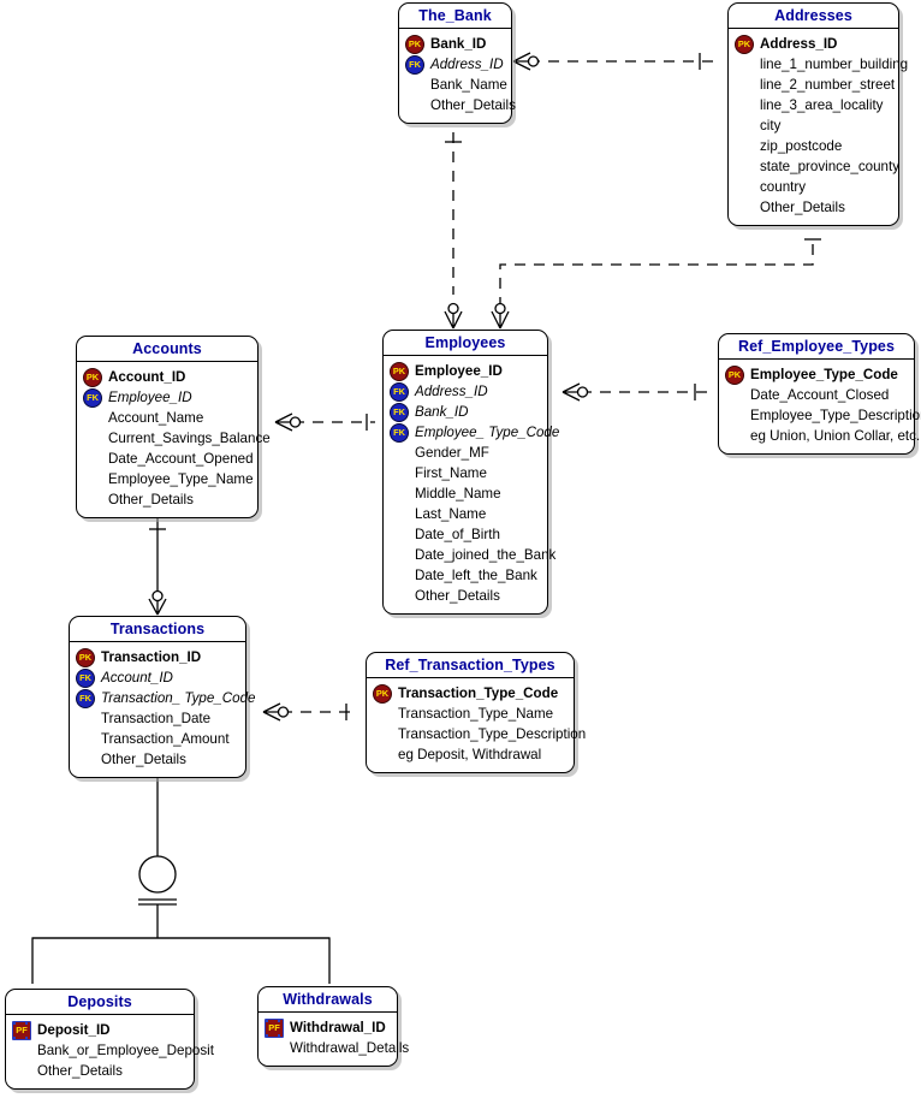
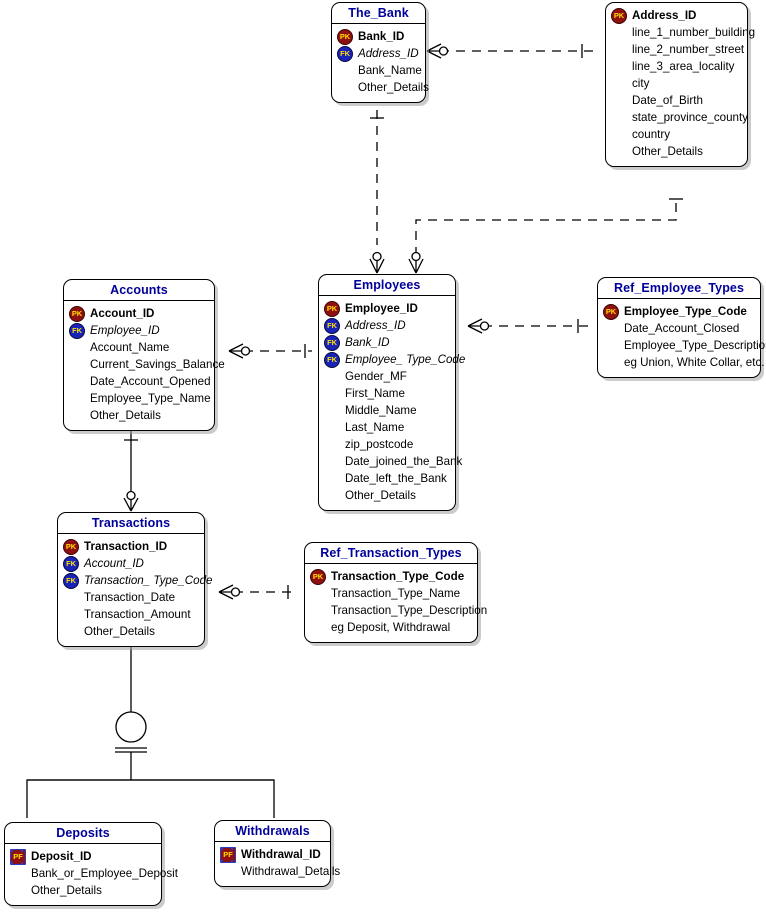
  The_Bank
  PK
  Bank_ID
  FK
  Address_ID
  Bank_Name
  Other_Details
- Addresses
  PK
  Address_ID
  line_1_number_building
  line_2_number_street
  line_3_area_locality
  city
- zip_postcode
+ Date_of_Birth
  state_province_county
  country
  Other_Details
  Accounts
  PK
  Account_ID
  FK
  Employee_ID
  Account_Name
  Current_Savings_Balance
  Date_Account_Opened
  Employee_Type_Name
  Other_Details
  Employees
  PK
  Employee_ID
  FK
  Address_ID
  FK
  Bank_ID
  FK
  Employee_ Type_Code
  Gender_MF
  First_Name
  Middle_Name
  Last_Name
- Date_of_Birth
+ zip_postcode
  Date_joined_the_Bank
  Date_left_the_Bank
  Other_Details
  Ref_Employee_Types
  PK
  Employee_Type_Code
  Date_Account_Closed
  Employee_Type_Descriptio
- eg Union, Union Collar, etc.
+ eg Union, White Collar, etc.
  Transactions
  PK
  Transaction_ID
  FK
  Account_ID
  FK
  Transaction_ Type_Code
  Transaction_Date
  Transaction_Amount
  Other_Details
  Ref_Transaction_Types
  PK
  Transaction_Type_Code
  Transaction_Type_Name
  Transaction_Type_Description
  eg Deposit, Withdrawal
  Deposits
  PF
  Deposit_ID
  Bank_or_Employee_Deposit
  Other_Details
  Withdrawals
  PF
  Withdrawal_ID
  Withdrawal_Details
